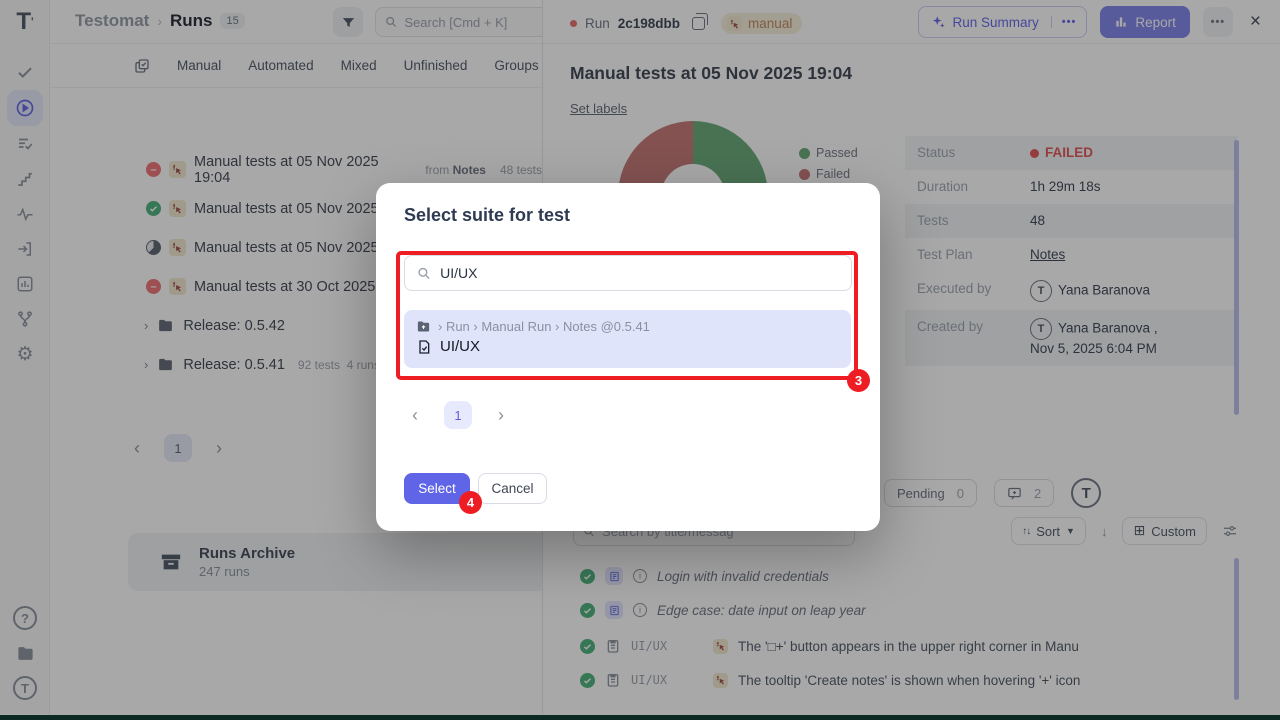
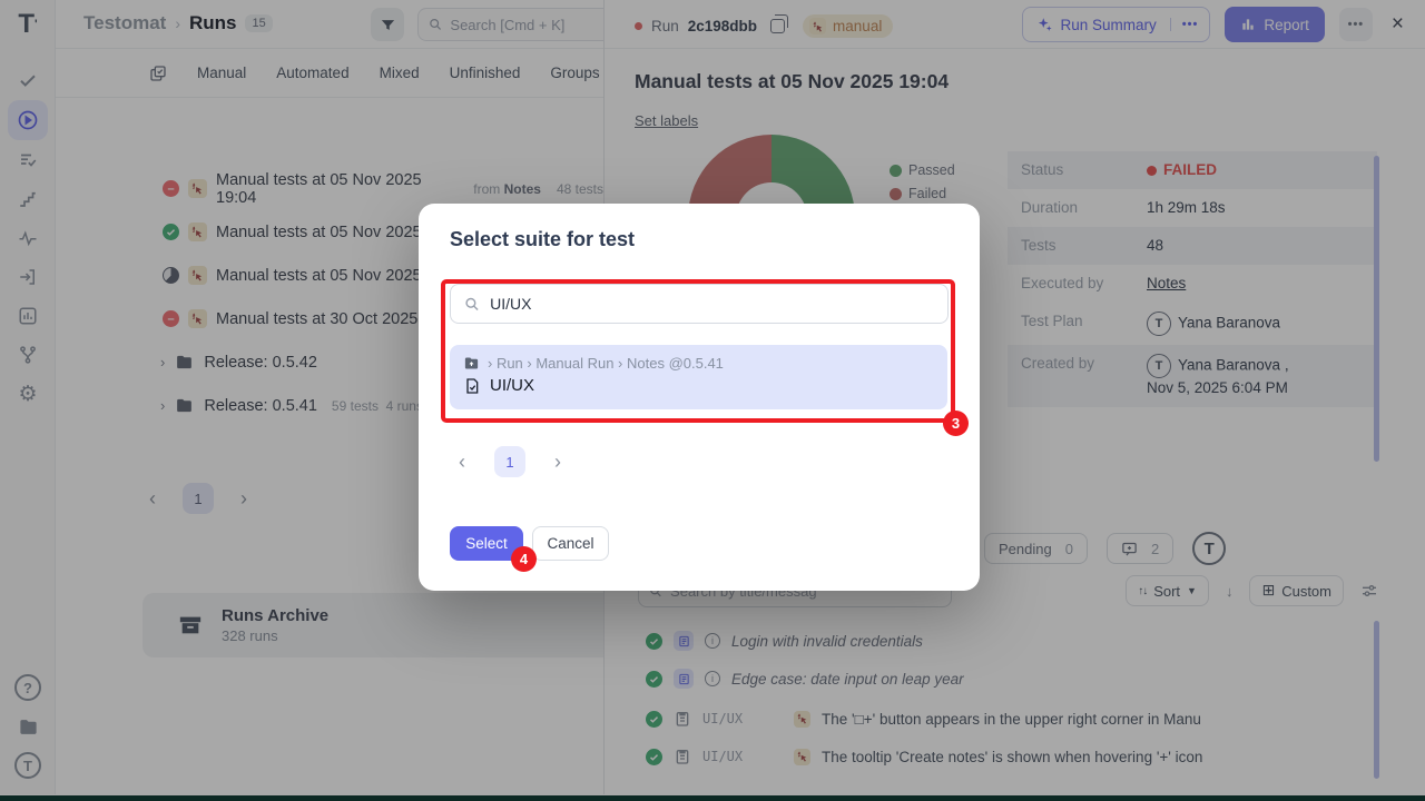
  T
  '
  ⚙
  ?
  T
  Testomat
  ›
  Runs
  15
  Search [Cmd + K]
  Manual
  Automated
  Mixed
  Unfinished
  Groups
  –
  Manual tests at 05 Nov 2025 19:04
  from Notes 48 tests
  Manual tests at 05 Nov 2025
  Manual tests at 05 Nov 2025
  –
  Manual tests at 30 Oct 2025
  ›
  Release: 0.5.42
  ›
  Release: 0.5.41
- 92 tests 4 run
+ 59 tests 4 run
  ‹
  1
  ›
  Runs Archive
- 247 runs
+ 328 runs
  Run
  2c198dbb
  manual
  Run Summary
  •••
  Report
  •••
  ×
  Manual tests at 05 Nov 2025 19:04
  Set labels
  Passed
  Failed
  Status
  FAILED
  Duration
  1h 29m 18s
  Tests
  48
- Test Plan
+ Executed by
  Notes
- Executed by
+ Test Plan
  T Yana Baranova
  Created by
  T Yana Baranova ,
  Nov 5, 2025 6:04 PM
  Pending
  0
  2
  T
  Search by title/messag
  ↑↓
  Sort
  ▼
  ↓
  ⊞
  Custom
  i
  Login with invalid credentials
  i
  Edge case: date input on leap year
  UI/UX
  The '□+' button appears in the upper right corner in Manu
  UI/UX
  The tooltip 'Create notes' is shown when hovering '+' icon
  Select suite for test
  UI/UX
  › Run › Manual Run › Notes @0.5.41
  UI/UX
  ‹
  1
  ›
  Select
  Cancel
  3
  4
